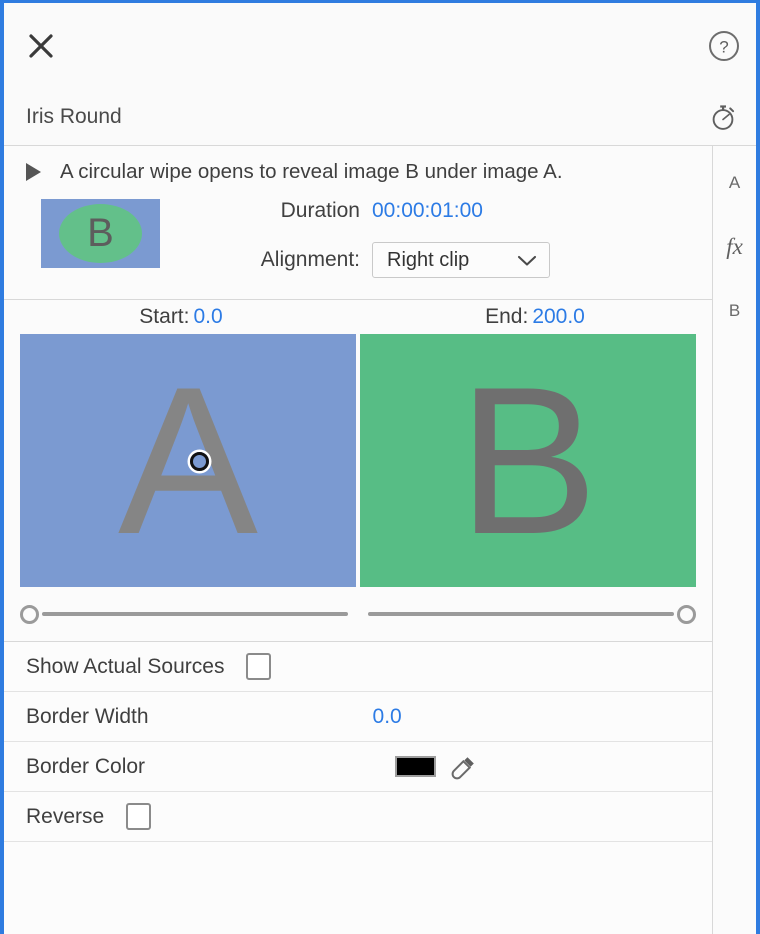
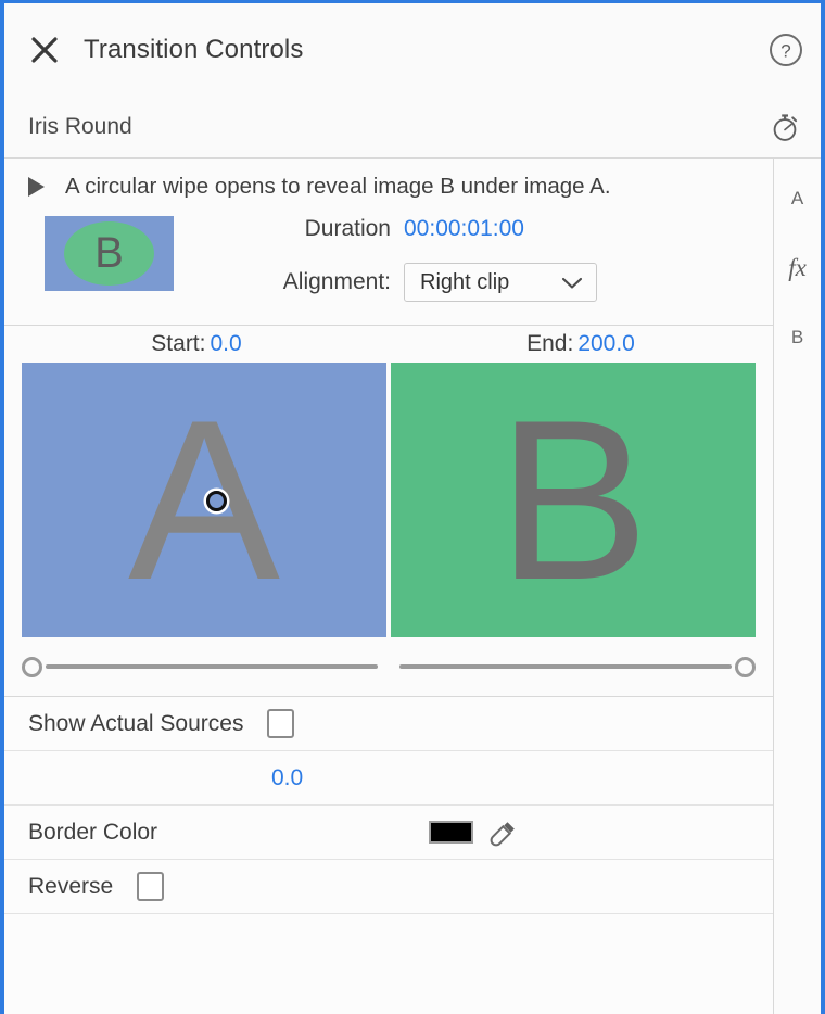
+ Transition Controls
  ?
  Iris Round
  A circular wipe opens to reveal image B under image A.
  B
  Duration
  00:00:01:00
  Alignment:
  Right clip
  Start:
  0.0
  End:
  200.0
  A
  B
  Show Actual Sources
- Border Width
  0.0
  Border Color
  Reverse
  A
  fx
  B
